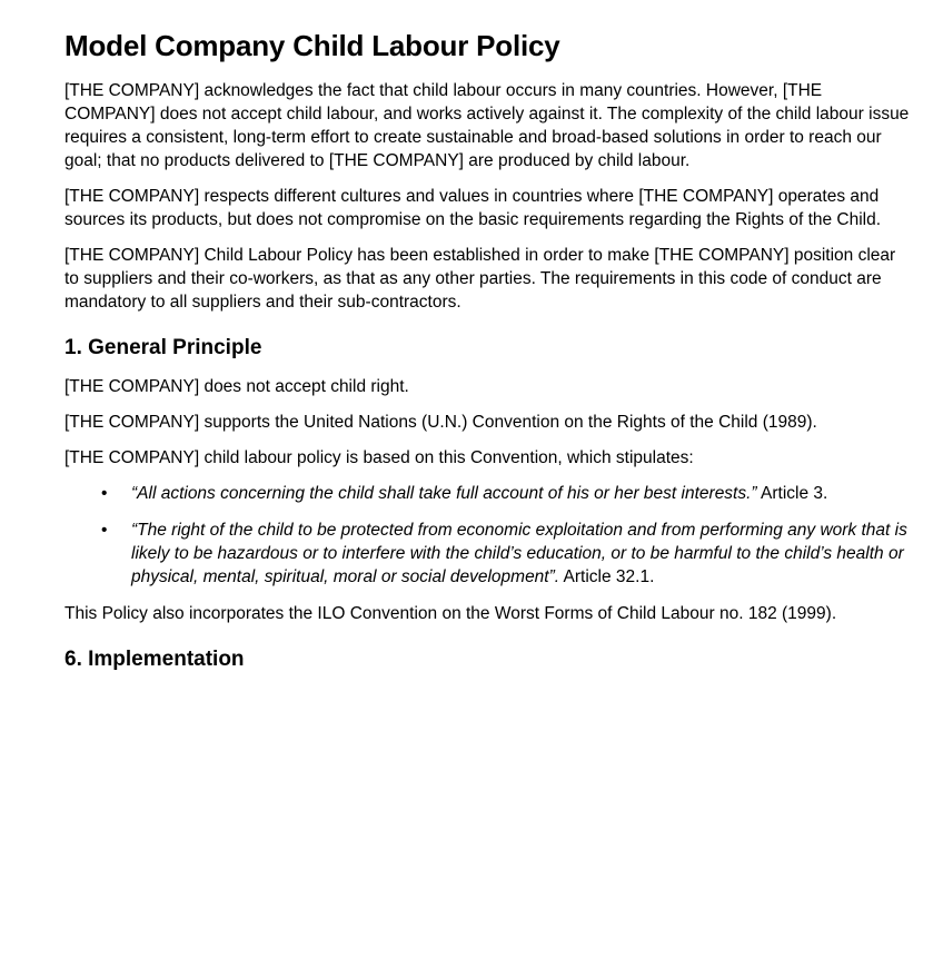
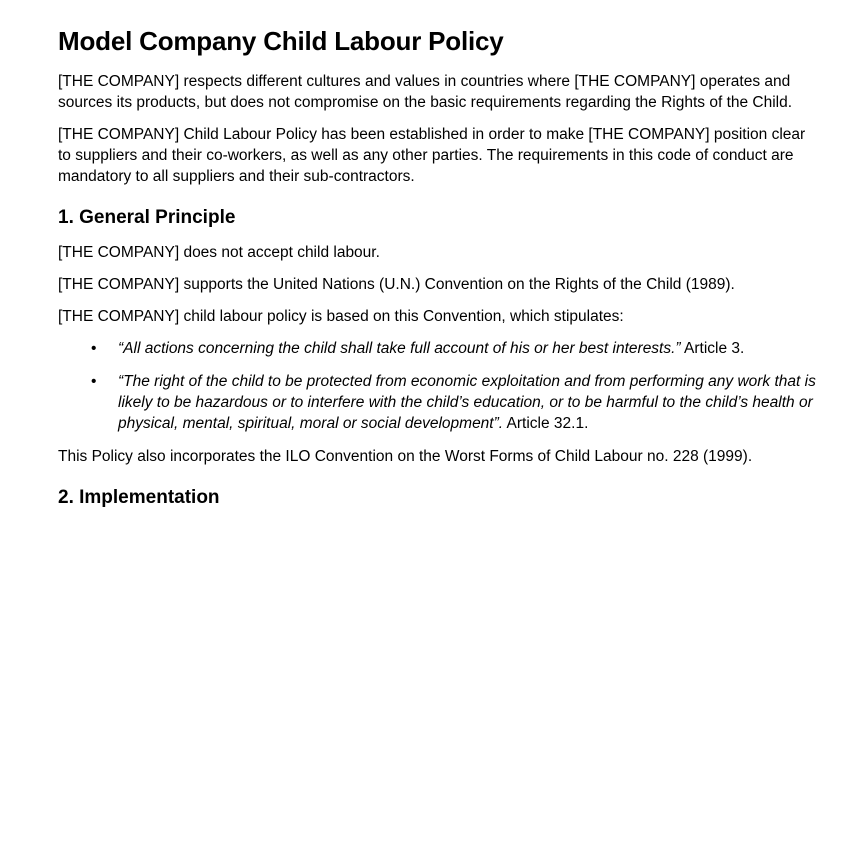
  Model Company Child Labour Policy
- [THE COMPANY] acknowledges the fact that child labour occurs in many countries. However, [THE COMPANY] does not accept child labour, and works actively against it. The complexity of the child labour issue requires a consistent, long-term effort to create sustainable and broad-based solutions in order to reach our goal; that no products delivered to [THE COMPANY] are produced by child labour.
  [THE COMPANY] respects different cultures and values in countries where [THE COMPANY] operates and sources its products, but does not compromise on the basic requirements regarding the Rights of the Child.
- [THE COMPANY] Child Labour Policy has been established in order to make [THE COMPANY] position clear to suppliers and their co-workers, as that as any other parties. The requirements in this code of conduct are mandatory to all suppliers and their sub-contractors.
+ [THE COMPANY] Child Labour Policy has been established in order to make [THE COMPANY] position clear to suppliers and their co-workers, as well as any other parties. The requirements in this code of conduct are mandatory to all suppliers and their sub-contractors.
  1. General Principle
- [THE COMPANY] does not accept child right.
+ [THE COMPANY] does not accept child labour.
  [THE COMPANY] supports the United Nations (U.N.) Convention on the Rights of the Child (1989).
  [THE COMPANY] child labour policy is based on this Convention, which stipulates:
  “All actions concerning the child shall take full account of his or her best interests.” Article 3.
  “The right of the child to be protected from economic exploitation and from performing any work that is likely to be hazardous or to interfere with the child’s education, or to be harmful to the child’s health or physical, mental, spiritual, moral or social development”. Article 32.1.
- This Policy also incorporates the ILO Convention on the Worst Forms of Child Labour no. 182 (1999).
+ This Policy also incorporates the ILO Convention on the Worst Forms of Child Labour no. 228 (1999).
- 6. Implementation
+ 2. Implementation
